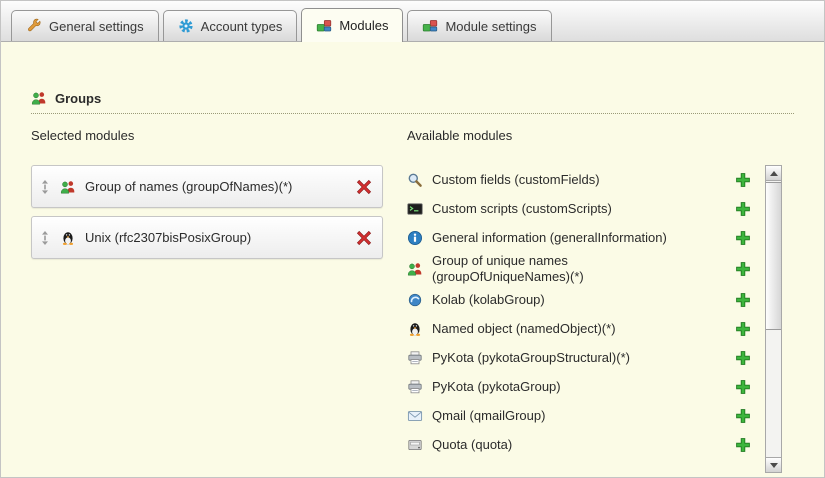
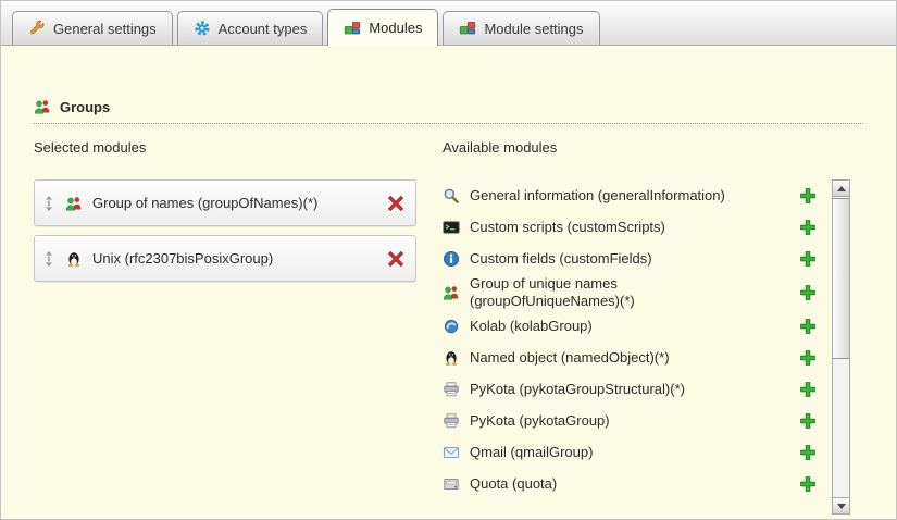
  General settings
  Account types
  Modules
  Module settings
  Groups
  Selected modules
  Group of names (groupOfNames)(*)
  Unix (rfc2307bisPosixGroup)
  Available modules
- Custom fields (customFields)
+ General information (generalInformation)
  Custom scripts (customScripts)
- General information (generalInformation)
+ Custom fields (customFields)
  Group of unique names (groupOfUniqueNames)(*)
  Kolab (kolabGroup)
  Named object (namedObject)(*)
  PyKota (pykotaGroupStructural)(*)
  PyKota (pykotaGroup)
  Qmail (qmailGroup)
  Quota (quota)
